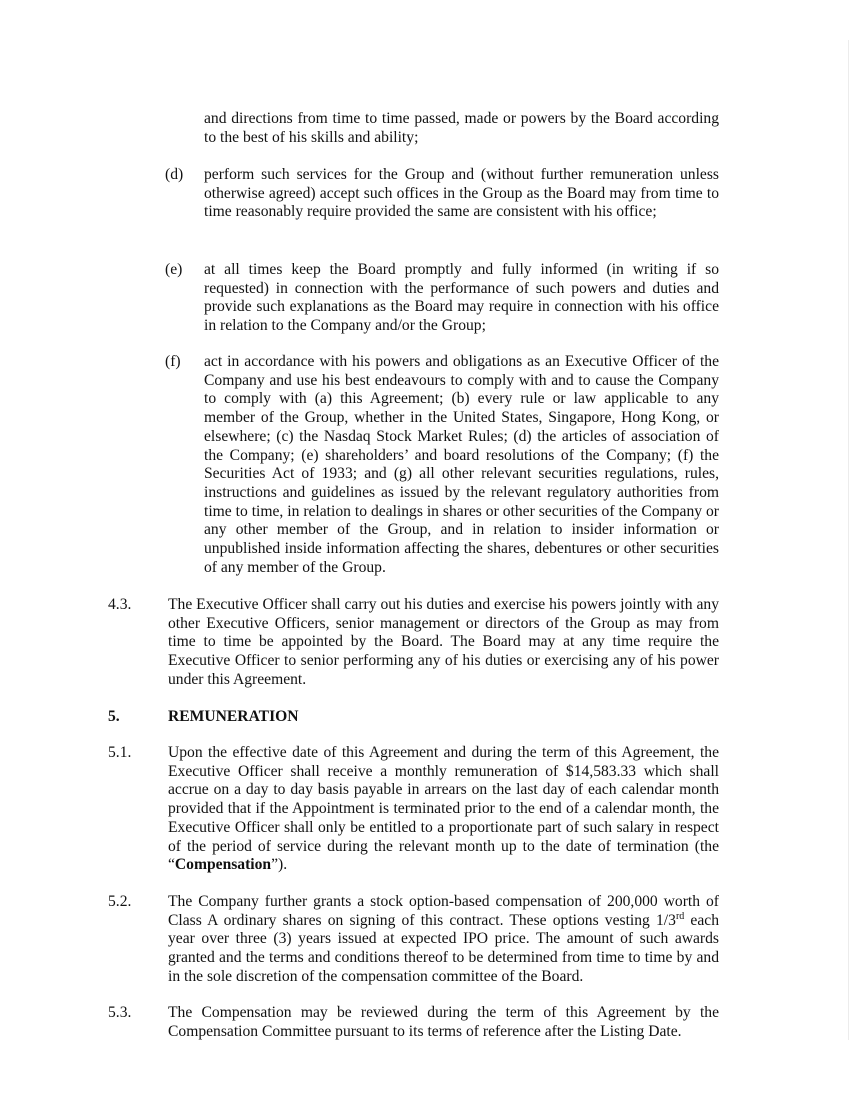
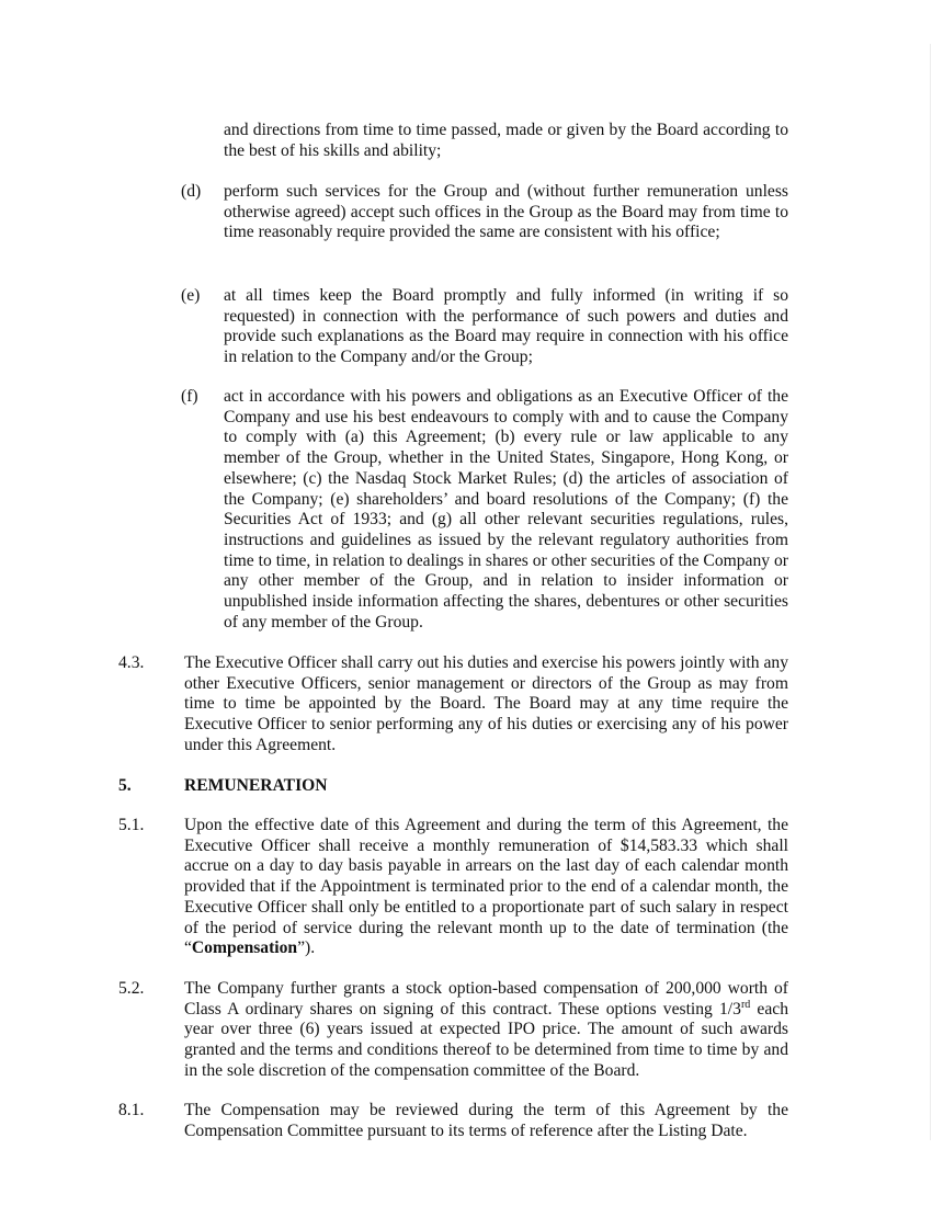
- and directions from time to time passed, made or powers by the Board according to the best of his skills and ability;
+ and directions from time to time passed, made or given by the Board according to the best of his skills and ability;
  (d)
  perform such services for the Group and (without further remuneration unless otherwise agreed) accept such offices in the Group as the Board may from time to time reasonably require provided the same are consistent with his office;
  (e)
  at all times keep the Board promptly and fully informed (in writing if so requested) in connection with the performance of such powers and duties and provide such explanations as the Board may require in connection with his office in relation to the Company and/or the Group;
  (f)
  act in accordance with his powers and obligations as an Executive Officer of the Company and use his best endeavours to comply with and to cause the Company to comply with (a) this Agreement; (b) every rule or law applicable to any member of the Group, whether in the United States, Singapore, Hong Kong, or elsewhere; (c) the Nasdaq Stock Market Rules; (d) the articles of association of the Company; (e) shareholders’ and board resolutions of the Company; (f) the Securities Act of 1933; and (g) all other relevant securities regulations, rules, instructions and guidelines as issued by the relevant regulatory authorities from time to time, in relation to dealings in shares or other securities of the Company or any other member of the Group, and in relation to insider information or unpublished inside information affecting the shares, debentures or other securities of any member of the Group.
  4.3.
  The Executive Officer shall carry out his duties and exercise his powers jointly with any other Executive Officers, senior management or directors of the Group as may from time to time be appointed by the Board. The Board may at any time require the Executive Officer to senior performing any of his duties or exercising any of his power under this Agreement.
  5.
  REMUNERATION
  5.1.
  Upon the effective date of this Agreement and during the term of this Agreement, the Executive Officer shall receive a monthly remuneration of $14,583.33 which shall accrue on a day to day basis payable in arrears on the last day of each calendar month provided that if the Appointment is terminated prior to the end of a calendar month, the Executive Officer shall only be entitled to a proportionate part of such salary in respect of the period of service during the relevant month up to the date of termination (the “Compensation”).
  5.2.
- The Company further grants a stock option-based compensation of 200,000 worth of Class A ordinary shares on signing of this contract. These options vesting 1/3rd each year over three (3) years issued at expected IPO price. The amount of such awards granted and the terms and conditions thereof to be determined from time to time by and in the sole discretion of the compensation committee of the Board.
+ The Company further grants a stock option-based compensation of 200,000 worth of Class A ordinary shares on signing of this contract. These options vesting 1/3rd each year over three (6) years issued at expected IPO price. The amount of such awards granted and the terms and conditions thereof to be determined from time to time by and in the sole discretion of the compensation committee of the Board.
- 5.3.
+ 8.1.
  The Compensation may be reviewed during the term of this Agreement by the Compensation Committee pursuant to its terms of reference after the Listing Date.
